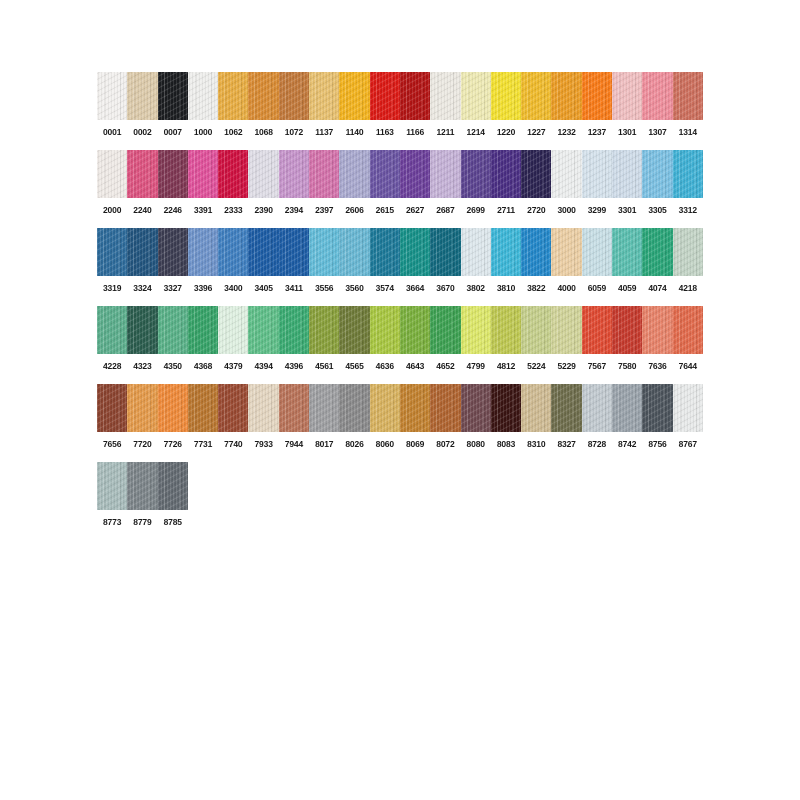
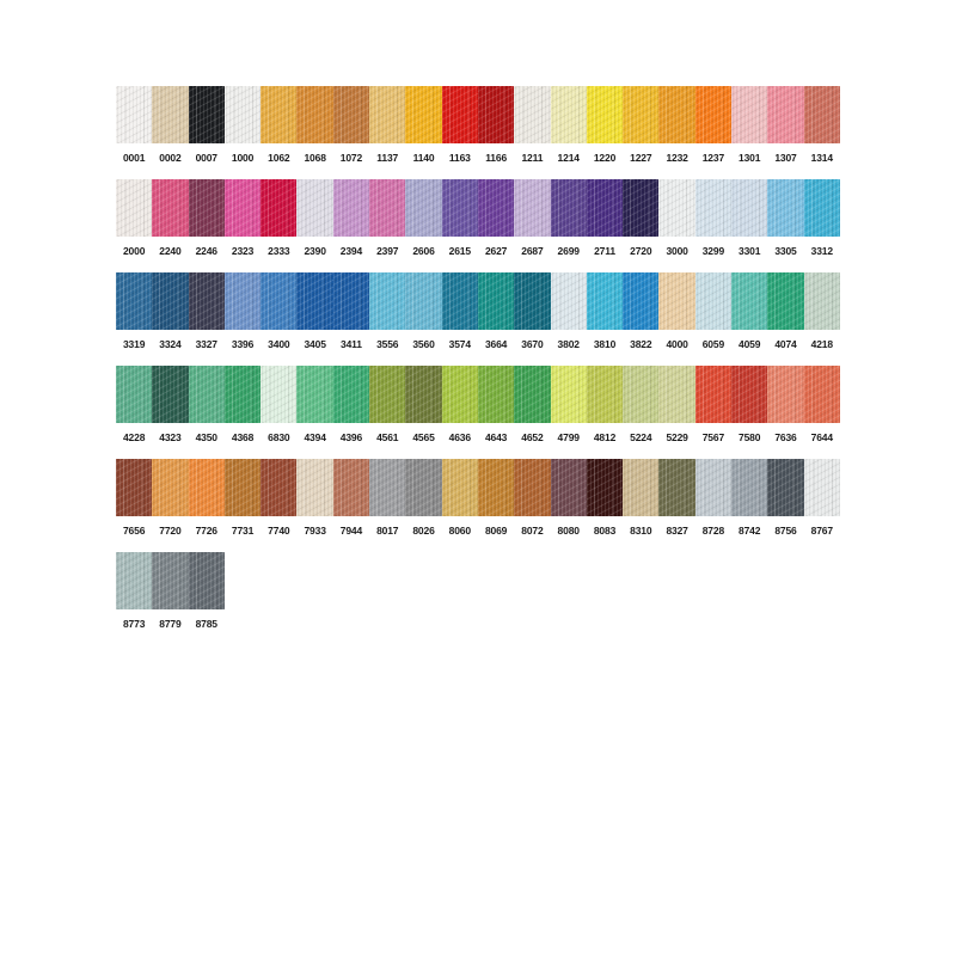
  0001
  0002
  0007
  1000
  1062
  1068
  1072
  1137
  1140
  1163
  1166
  1211
  1214
  1220
  1227
  1232
  1237
  1301
  1307
  1314
  2000
  2240
  2246
- 3391
+ 2323
  2333
  2390
  2394
  2397
  2606
  2615
  2627
  2687
  2699
  2711
  2720
  3000
  3299
  3301
  3305
  3312
  3319
  3324
  3327
  3396
  3400
  3405
  3411
  3556
  3560
  3574
  3664
  3670
  3802
  3810
  3822
  4000
  6059
  4059
  4074
  4218
  4228
  4323
  4350
  4368
- 4379
+ 6830
  4394
  4396
  4561
  4565
  4636
  4643
  4652
  4799
  4812
  5224
  5229
  7567
  7580
  7636
  7644
  7656
  7720
  7726
  7731
  7740
  7933
  7944
  8017
  8026
  8060
  8069
  8072
  8080
  8083
  8310
  8327
  8728
  8742
  8756
  8767
  8773
  8779
  8785
